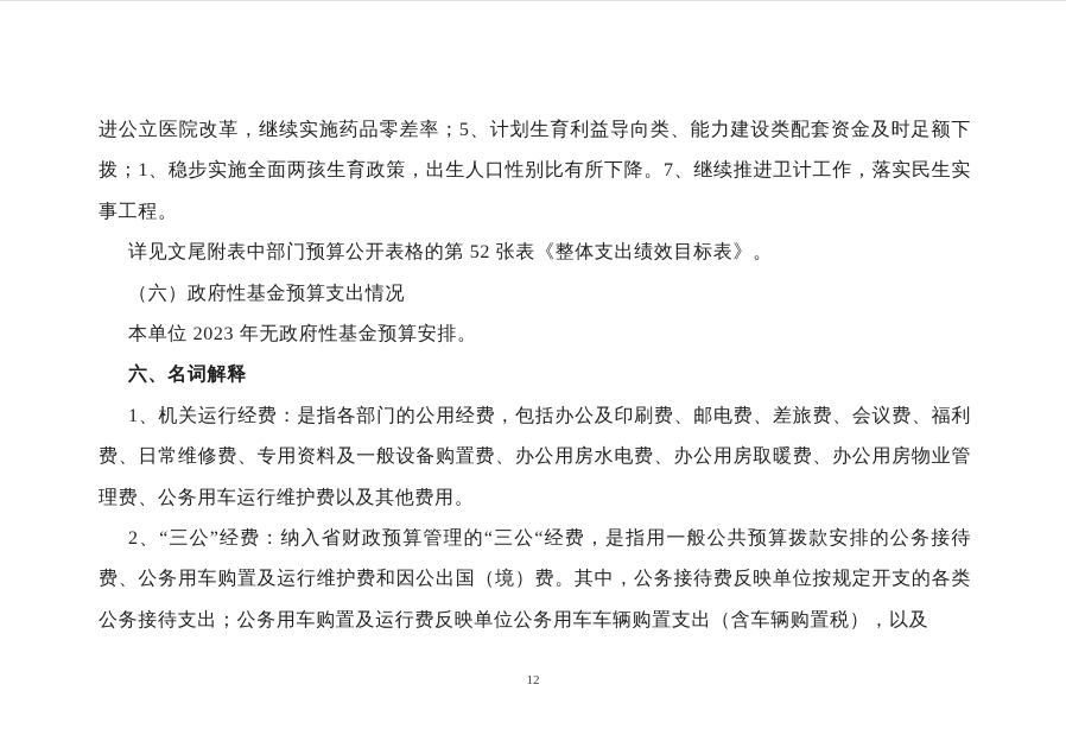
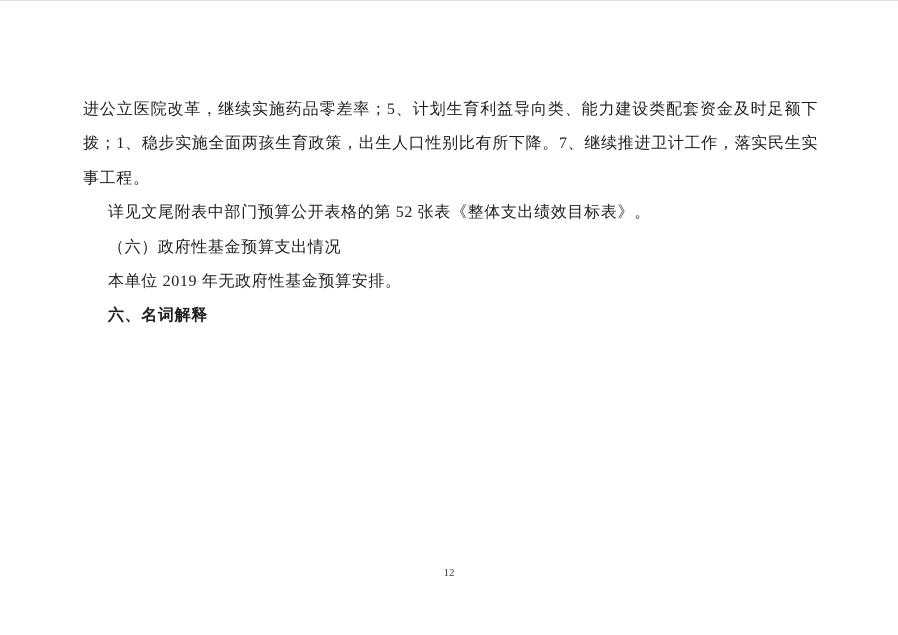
  进公立医院改革，继续实施药品零差率；5、计划生育利益导向类、能力建设类配套资金及时足额下拨；1、稳步实施全面两孩生育政策，出生人口性别比有所下降。7、继续推进卫计工作，落实民生实事工程。
  详见文尾附表中部门预算公开表格的第 52 张表《整体支出绩效目标表》。
  （六）政府性基金预算支出情况
- 本单位 2023 年无政府性基金预算安排。
+ 本单位 2019 年无政府性基金预算安排。
  六、名词解释
- 1、机关运行经费：是指各部门的公用经费，包括办公及印刷费、邮电费、差旅费、会议费、福利费、日常维修费、专用资料及一般设备购置费、办公用房水电费、办公用房取暖费、办公用房物业管理费、公务用车运行维护费以及其他费用。
- 2、“三公”经费：纳入省财政预算管理的“三公“经费，是指用一般公共预算拨款安排的公务接待费、公务用车购置及运行维护费和因公出国（境）费。其中，公务接待费反映单位按规定开支的各类公务接待支出；公务用车购置及运行费反映单位公务用车车辆购置支出（含车辆购置税），以及
  12
